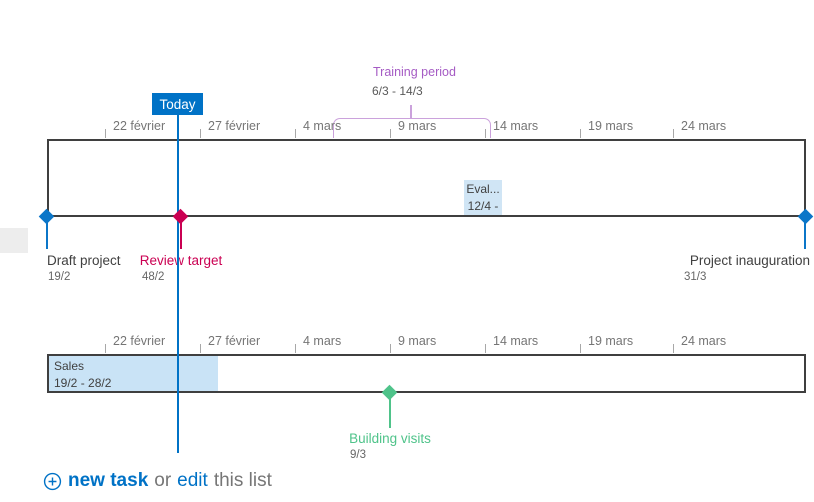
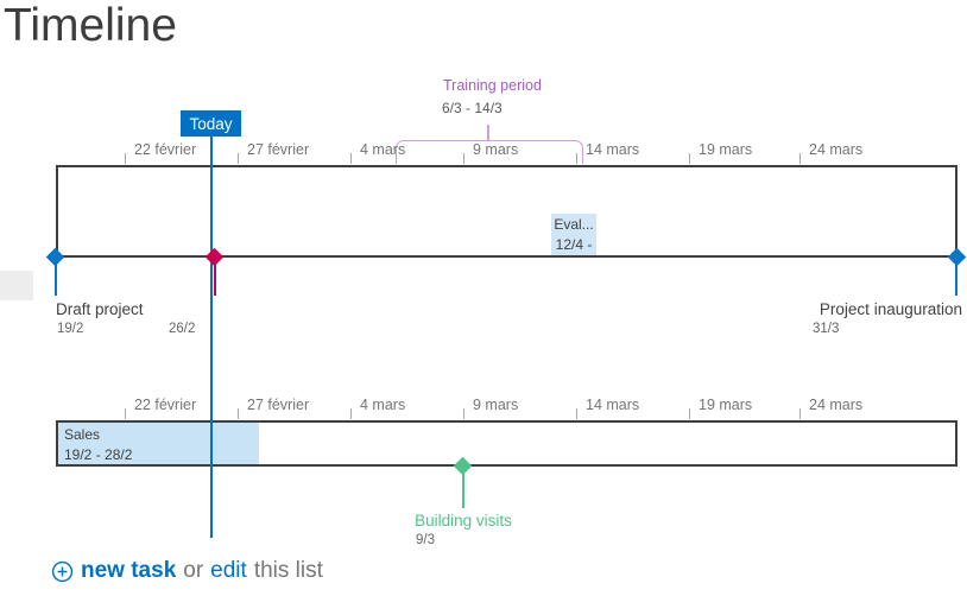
+ Timeline
  Training period
  6/3 - 14/3
  Today
  22 février
  27 février
  4 mars
  9 mars
  14 mars
  19 mars
  24 mars
  Eval...
  12/4 -
  Draft project
  19/2
- Review target
- 48/2
+ 26/2
  Project inauguration
  31/3
  22 février
  27 février
  4 mars
  9 mars
  14 mars
  19 mars
  24 mars
  Sales
  19/2 - 28/2
  Building visits
  9/3
  new task
  or
  edit
  this list
